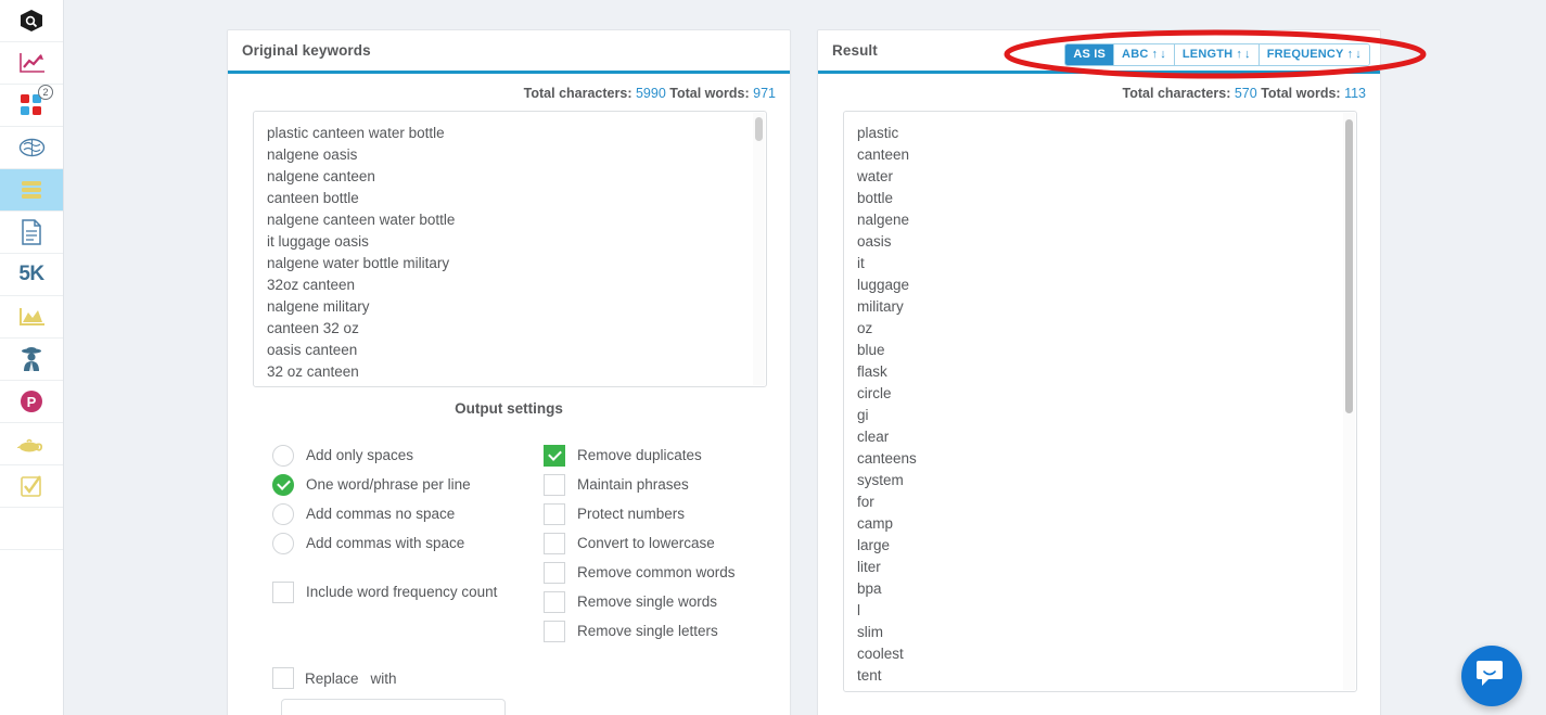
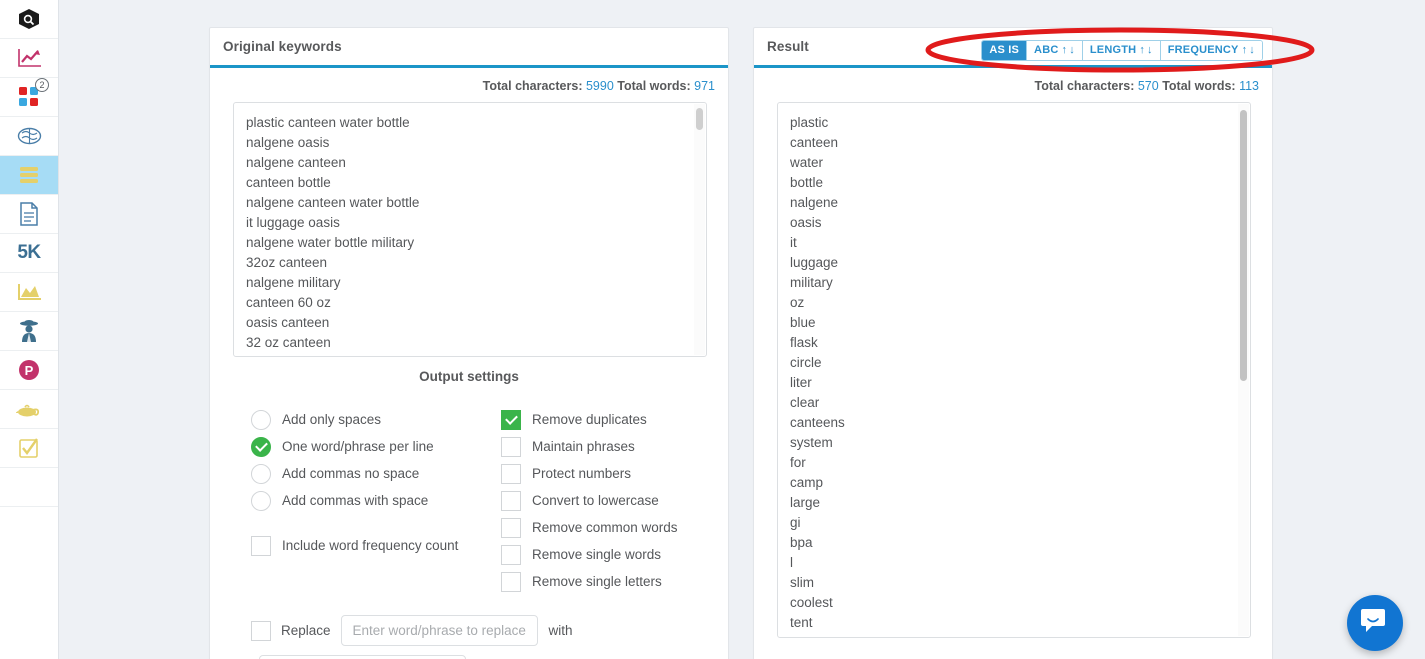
  2
  5K
  P
  Original keywords
  Total characters: 5990 Total words: 971
  plastic canteen water bottle
  nalgene oasis
  nalgene canteen
  canteen bottle
  nalgene canteen water bottle
  it luggage oasis
  nalgene water bottle military
  32oz canteen
  nalgene military
- canteen 32 oz
+ canteen 60 oz
  oasis canteen
  32 oz canteen
  Output settings
  Add only spaces
  One word/phrase per line
  Add commas no space
  Add commas with space
  Include word frequency count
  Remove duplicates
  Maintain phrases
  Protect numbers
  Convert to lowercase
  Remove common words
  Remove single words
  Remove single letters
  Replace
+ Enter word/phrase to replace
  with
  Result
  AS IS
  ABC
  ↑
  ↓
  LENGTH
  ↑
  ↓
  FREQUENCY
  ↑
  ↓
  Total characters: 570 Total words: 113
  plastic
  canteen
  water
  bottle
  nalgene
  oasis
  it
  luggage
  military
  oz
  blue
  flask
  circle
- gi
+ liter
  clear
  canteens
  system
  for
  camp
  large
- liter
+ gi
  bpa
  l
  slim
  coolest
  tent
